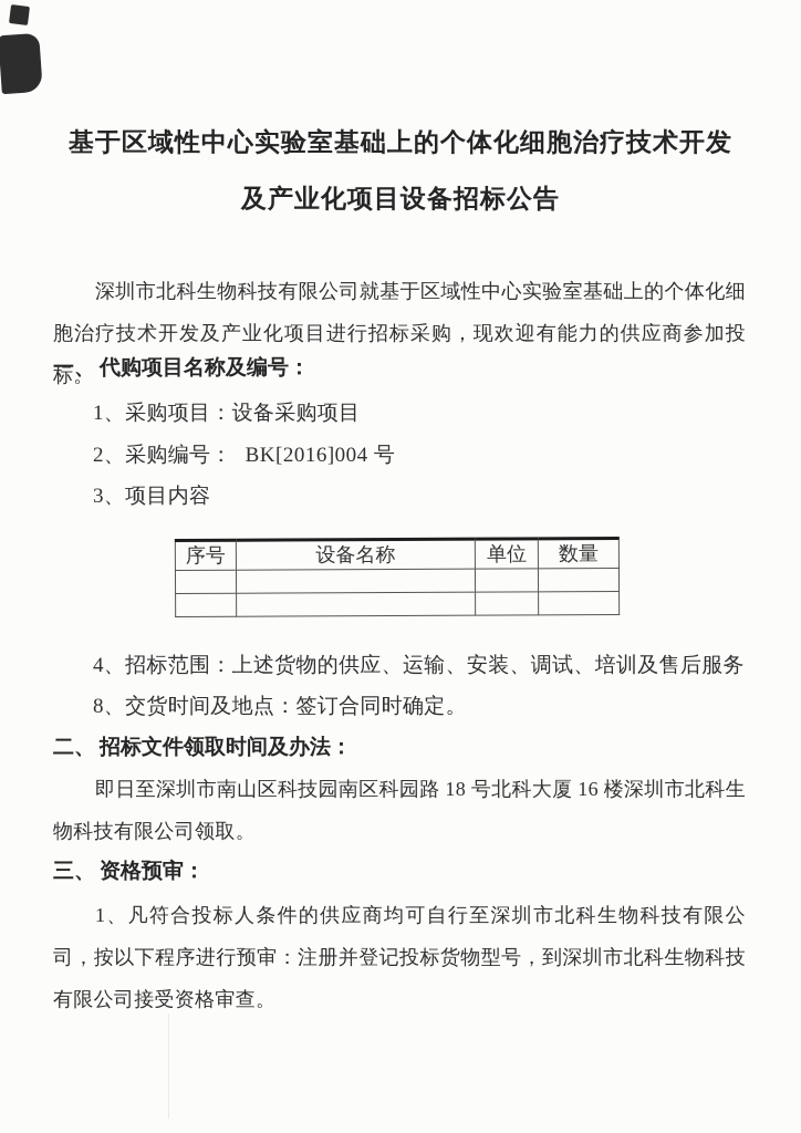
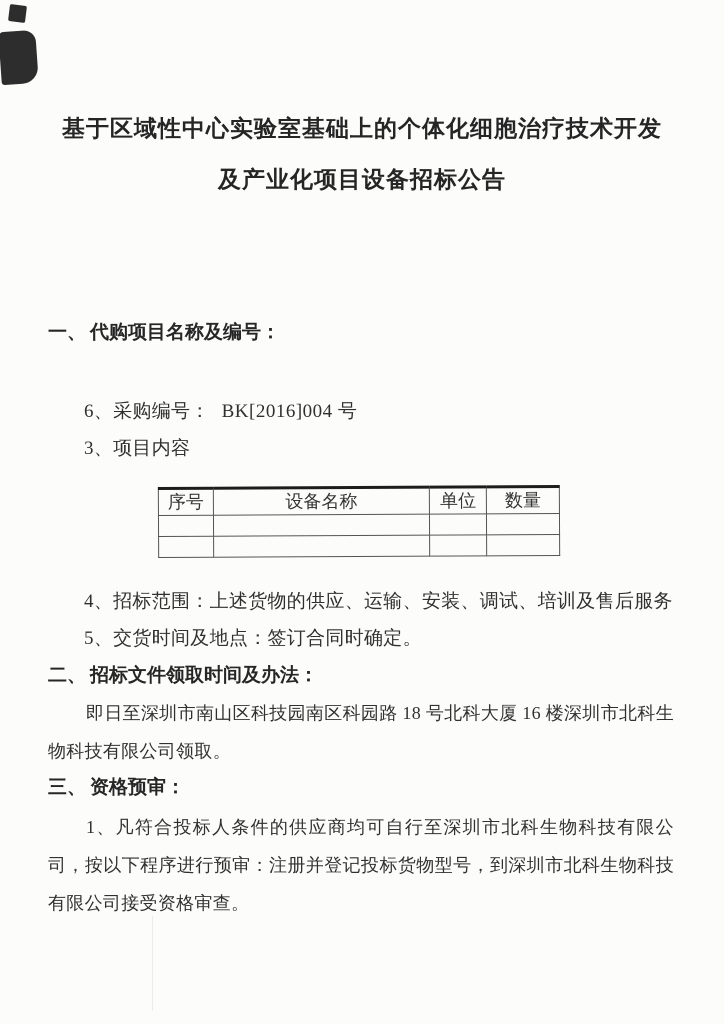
  基于区域性中心实验室基础上的个体化细胞治疗技术开发
  及产业化项目设备招标公告
- 深圳市北科生物科技有限公司就基于区域性中心实验室基础上的个体化细胞治疗技术开发及产业化项目进行招标采购，现欢迎有能力的供应商参加投标。
  一、 代购项目名称及编号：
- 1、采购项目：设备采购项目
- 2、采购编号： BK[2016]004 号
+ 6、采购编号： BK[2016]004 号
  3、项目内容
  序号	设备名称	单位	数量
  4、招标范围：上述货物的供应、运输、安装、调试、培训及售后服务
- 8、交货时间及地点：签订合同时确定。
+ 5、交货时间及地点：签订合同时确定。
  二、 招标文件领取时间及办法：
  即日至深圳市南山区科技园南区科园路 18 号北科大厦 16 楼深圳市北科生物科技有限公司领取。
  三、 资格预审：
  1、凡符合投标人条件的供应商均可自行至深圳市北科生物科技有限公司，按以下程序进行预审：注册并登记投标货物型号，到深圳市北科生物科技有限公司接受资格审查。
